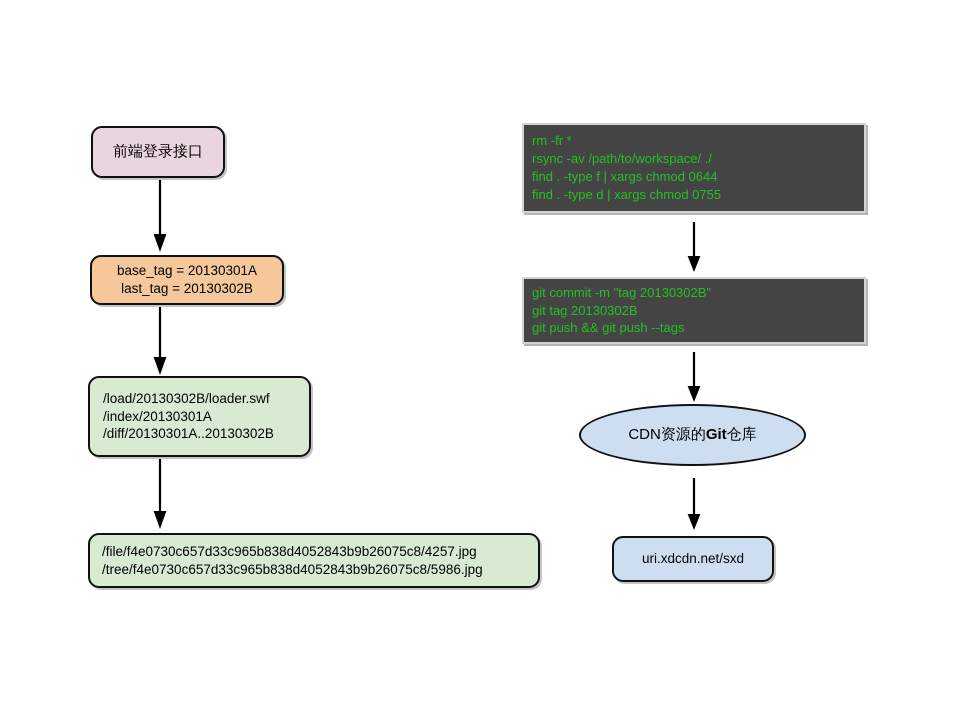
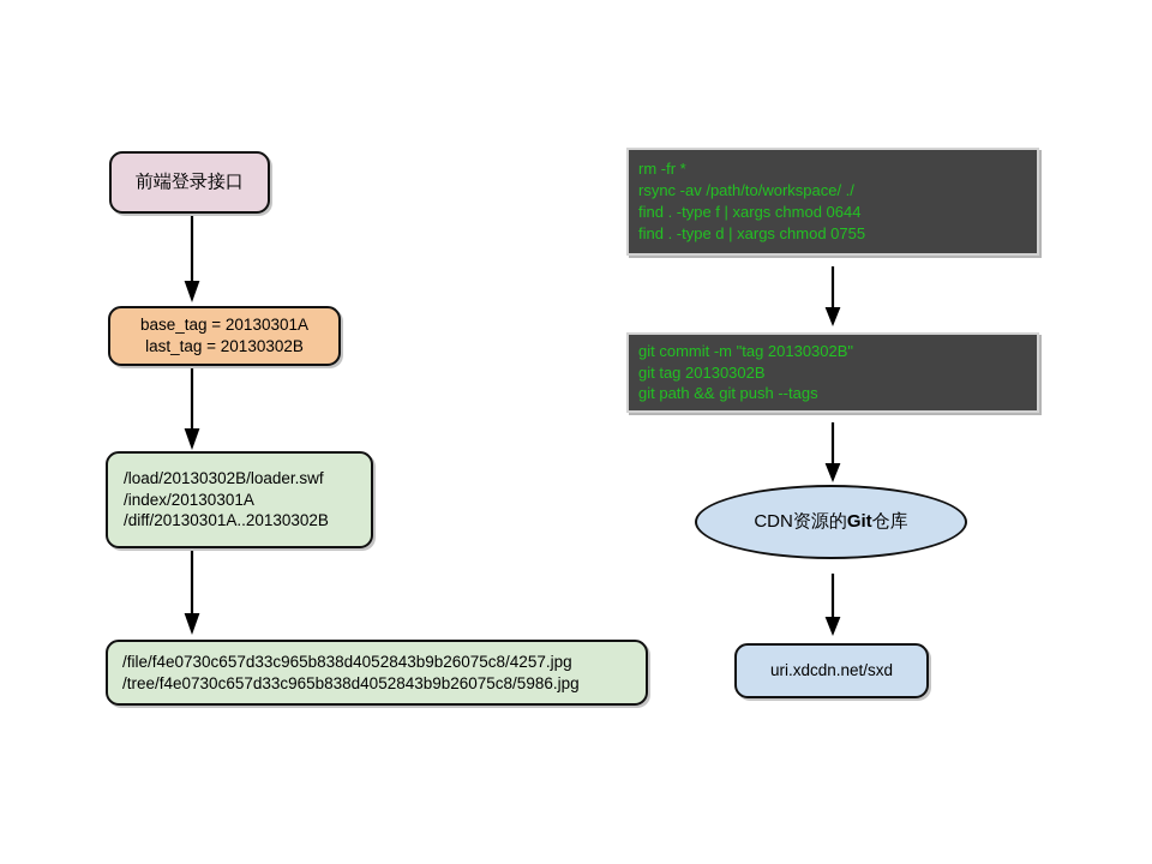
  前端登录接口
  base_tag = 20130301A
  last_tag = 20130302B
  /load/20130302B/loader.swf
  /index/20130301A
  /diff/20130301A..20130302B
  /file/f4e0730c657d33c965b838d4052843b9b26075c8/4257.jpg
  /tree/f4e0730c657d33c965b838d4052843b9b26075c8/5986.jpg
  rm -fr *
  rsync -av /path/to/workspace/ ./
  find . -type f | xargs chmod 0644
  find . -type d | xargs chmod 0755
  git commit -m "tag 20130302B"
  git tag 20130302B
- git push && git push --tags
+ git path && git push --tags
  CDN资源的Git仓库
  uri.xdcdn.net/sxd
